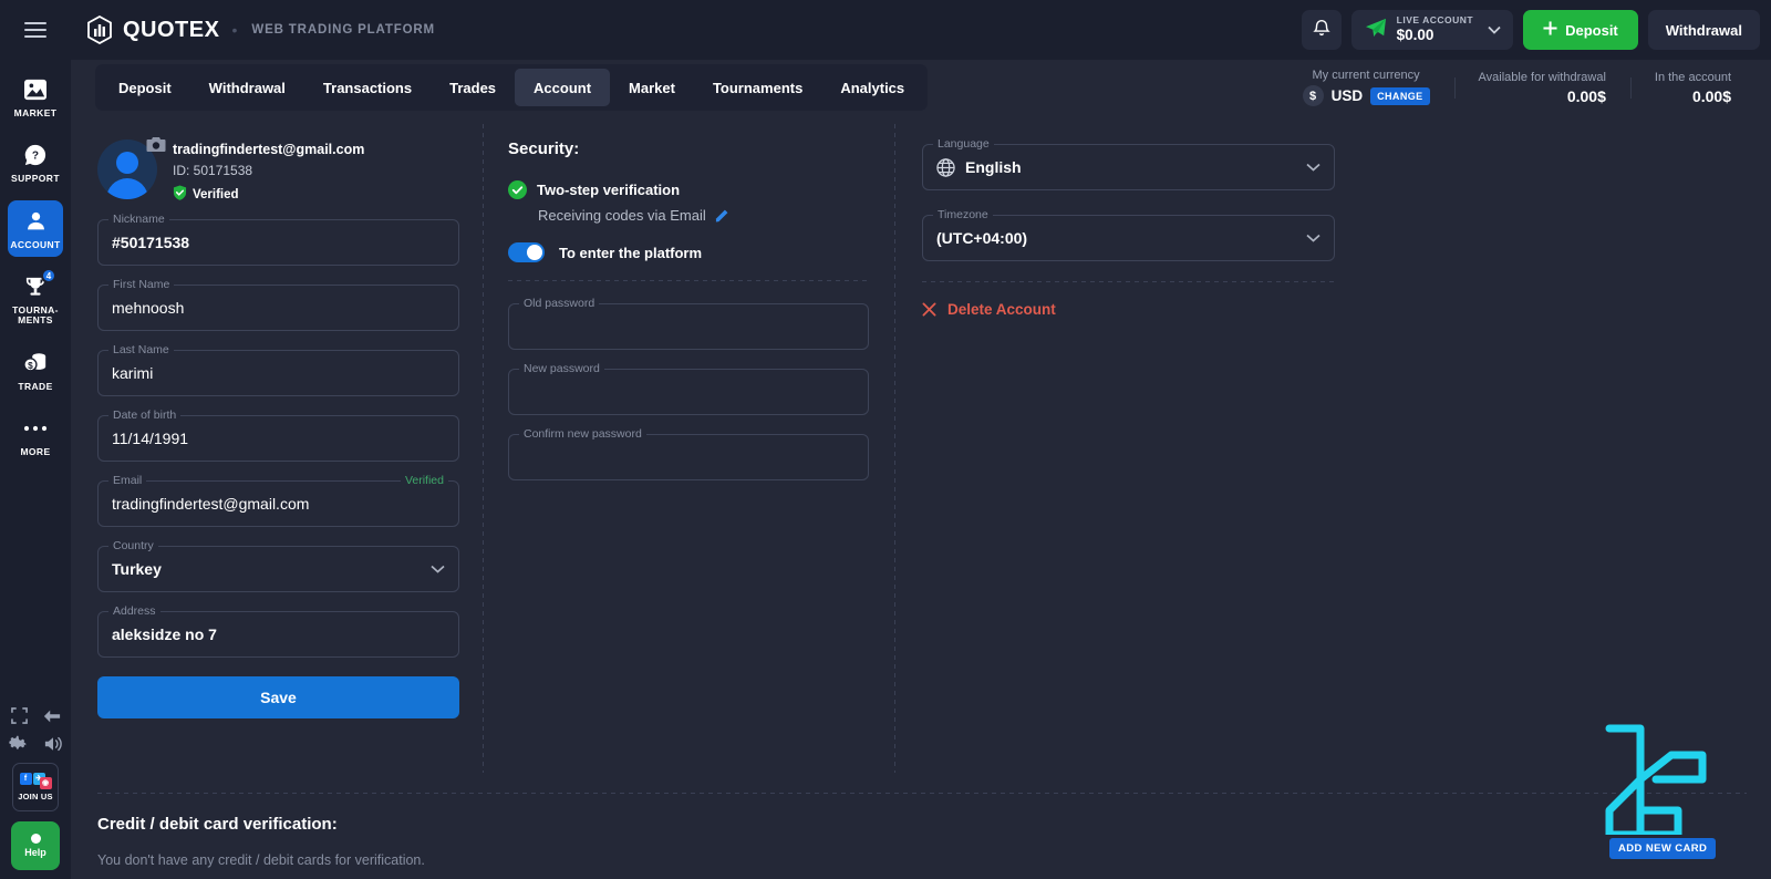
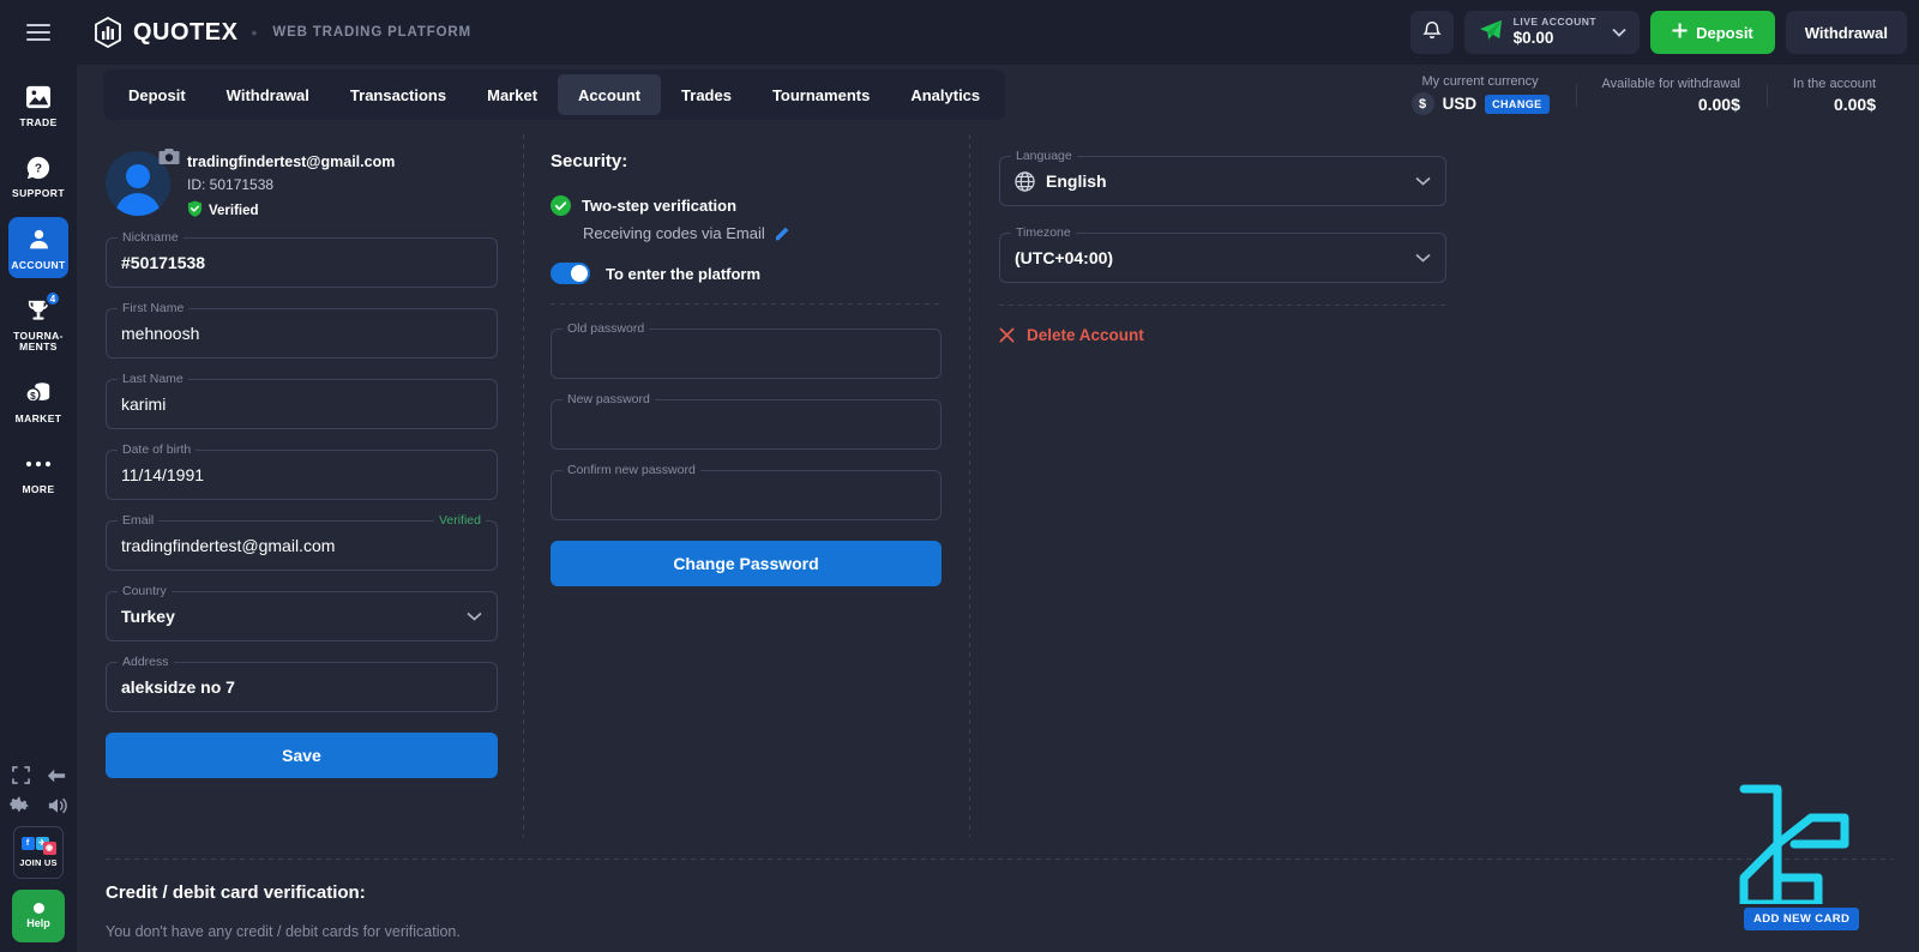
- MARKET
+ TRADE
  ?
  SUPPORT
  ACCOUNT
  4
  TOURNA-
  MENTS
  $
- TRADE
+ MARKET
  MORE
  JOIN US
  Help
  QUOTEX
  •
  WEB TRADING PLATFORM
  LIVE ACCOUNT
  $0.00
  Deposit
  Withdrawal
  Deposit
  Withdrawal
  Transactions
- Trades
+ Market
  Account
- Market
+ Trades
  Tournaments
  Analytics
  My current currency
  $
  USD
  CHANGE
  Available for withdrawal
  0.00$
  In the account
  0.00$
  tradingfindertest@gmail.com
  ID: 50171538
  Verified
  Nickname
  #50171538
  First Name
  mehnoosh
  Last Name
  karimi
  Date of birth
  11/14/1991
  Email
  Verified
  tradingfindertest@gmail.com
  Country
  Turkey
  Address
  aleksidze no 7
  Save
  Security:
  Two-step verification
  Receiving codes via Email
  To enter the platform
  Old password
  New password
  Confirm new password
+ Change Password
  Language
  English
  Timezone
  (UTC+04:00)
  Delete Account
  Credit / debit card verification:
  You don't have any credit / debit cards for verification.
  ADD NEW CARD
